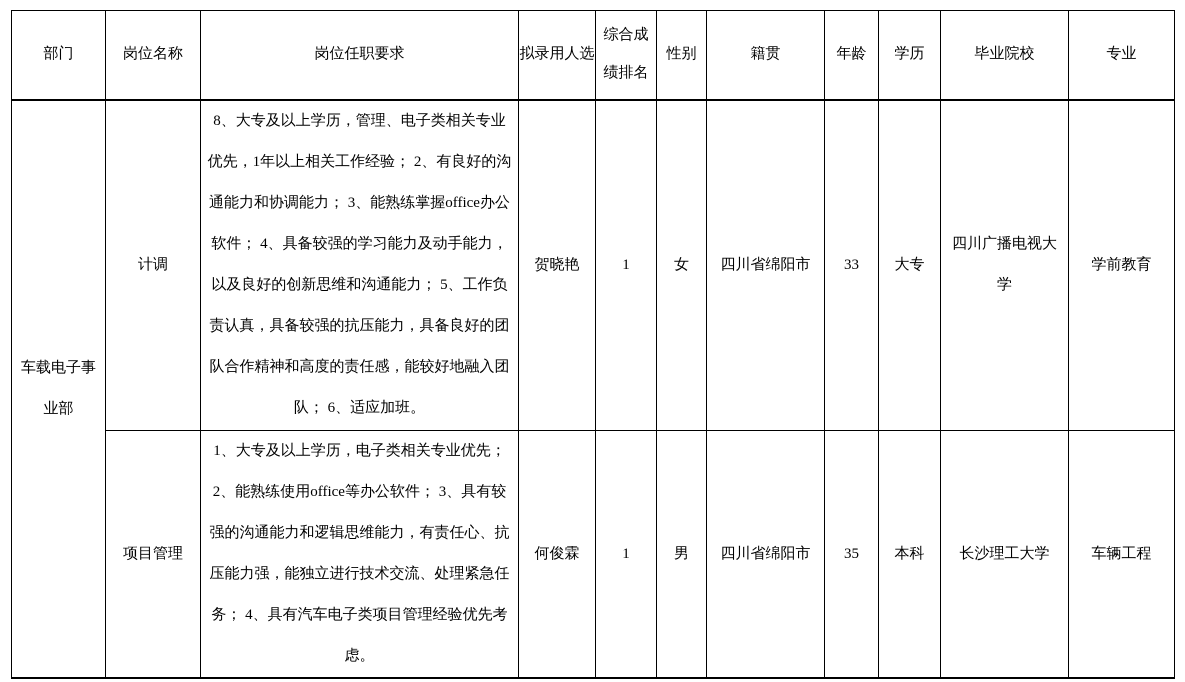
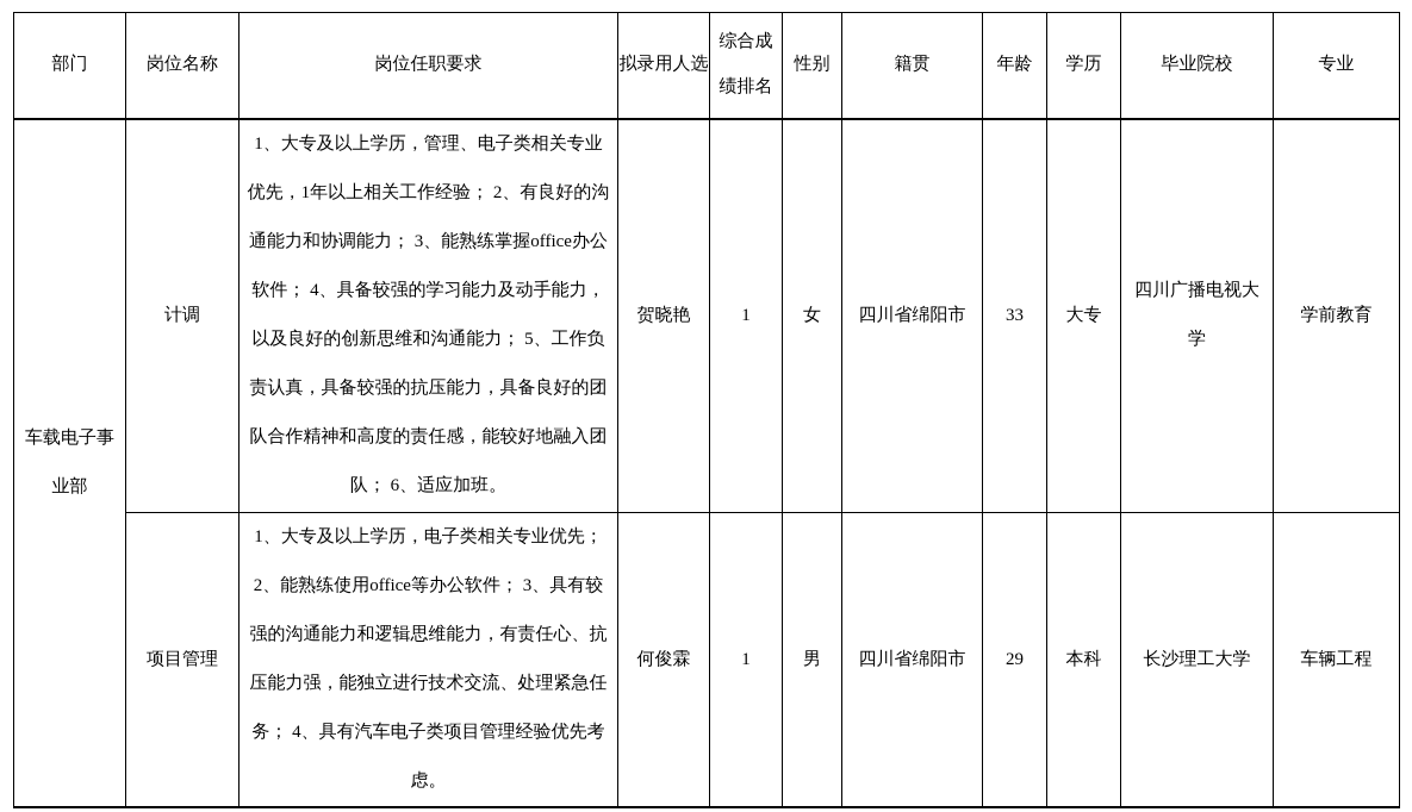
  部门	岗位名称	岗位任职要求	拟录用人选	综合成绩排名	性别	籍贯	年龄	学历	毕业院校	专业
- 车载电子事业部	计调	8、大专及以上学历，管理、电子类相关专业优先，1年以上相关工作经验； 2、有良好的沟通能力和协调能力； 3、能熟练掌握office办公软件； 4、具备较强的学习能力及动手能力，以及良好的创新思维和沟通能力； 5、工作负责认真，具备较强的抗压能力，具备良好的团队合作精神和高度的责任感，能较好地融入团队； 6、适应加班。	贺晓艳	1	女	四川省绵阳市	33	大专	四川广播电视大学	学前教育
+ 车载电子事业部	计调	1、大专及以上学历，管理、电子类相关专业优先，1年以上相关工作经验； 2、有良好的沟通能力和协调能力； 3、能熟练掌握office办公软件； 4、具备较强的学习能力及动手能力，以及良好的创新思维和沟通能力； 5、工作负责认真，具备较强的抗压能力，具备良好的团队合作精神和高度的责任感，能较好地融入团队； 6、适应加班。	贺晓艳	1	女	四川省绵阳市	33	大专	四川广播电视大学	学前教育
- 项目管理	1、大专及以上学历，电子类相关专业优先； 2、能熟练使用office等办公软件； 3、具有较强的沟通能力和逻辑思维能力，有责任心、抗压能力强，能独立进行技术交流、处理紧急任务； 4、具有汽车电子类项目管理经验优先考虑。	何俊霖	1	男	四川省绵阳市	35	本科	长沙理工大学	车辆工程
+ 项目管理	1、大专及以上学历，电子类相关专业优先； 2、能熟练使用office等办公软件； 3、具有较强的沟通能力和逻辑思维能力，有责任心、抗压能力强，能独立进行技术交流、处理紧急任务； 4、具有汽车电子类项目管理经验优先考虑。	何俊霖	1	男	四川省绵阳市	29	本科	长沙理工大学	车辆工程
